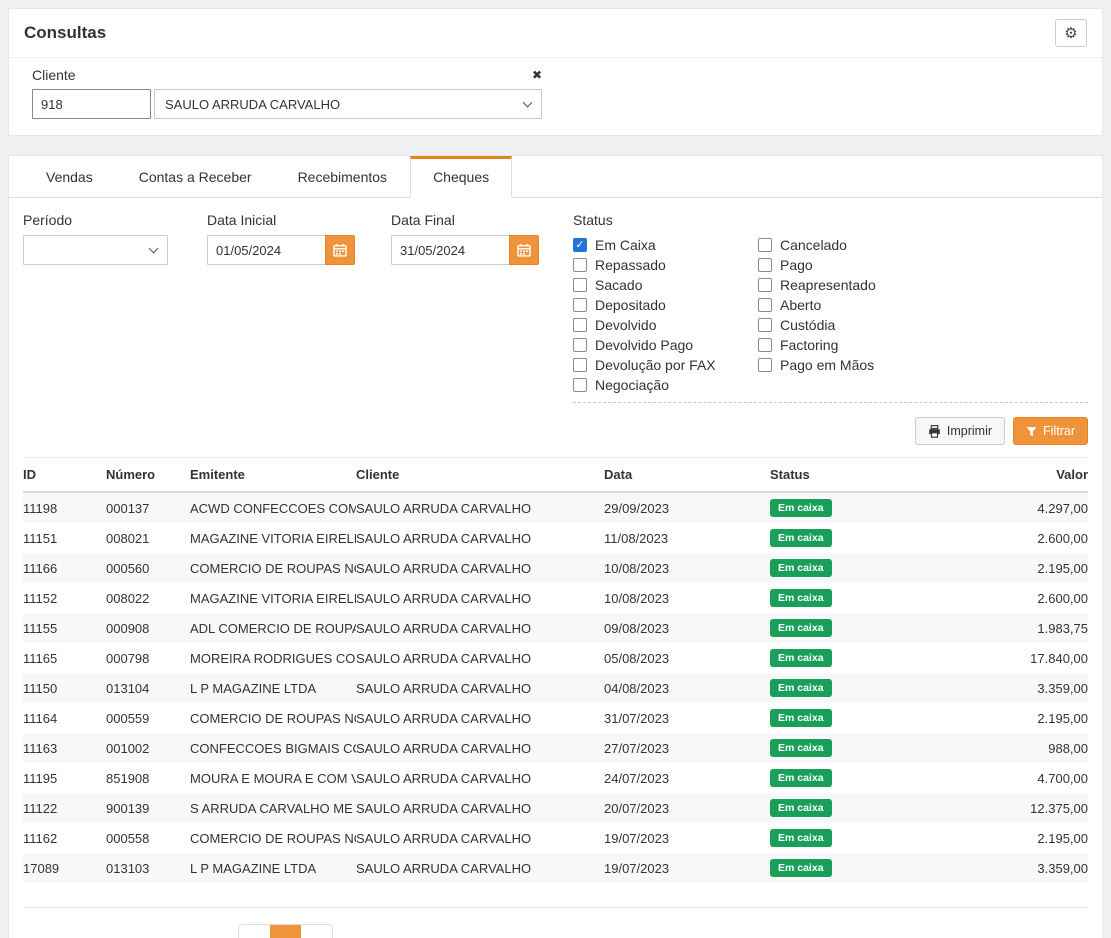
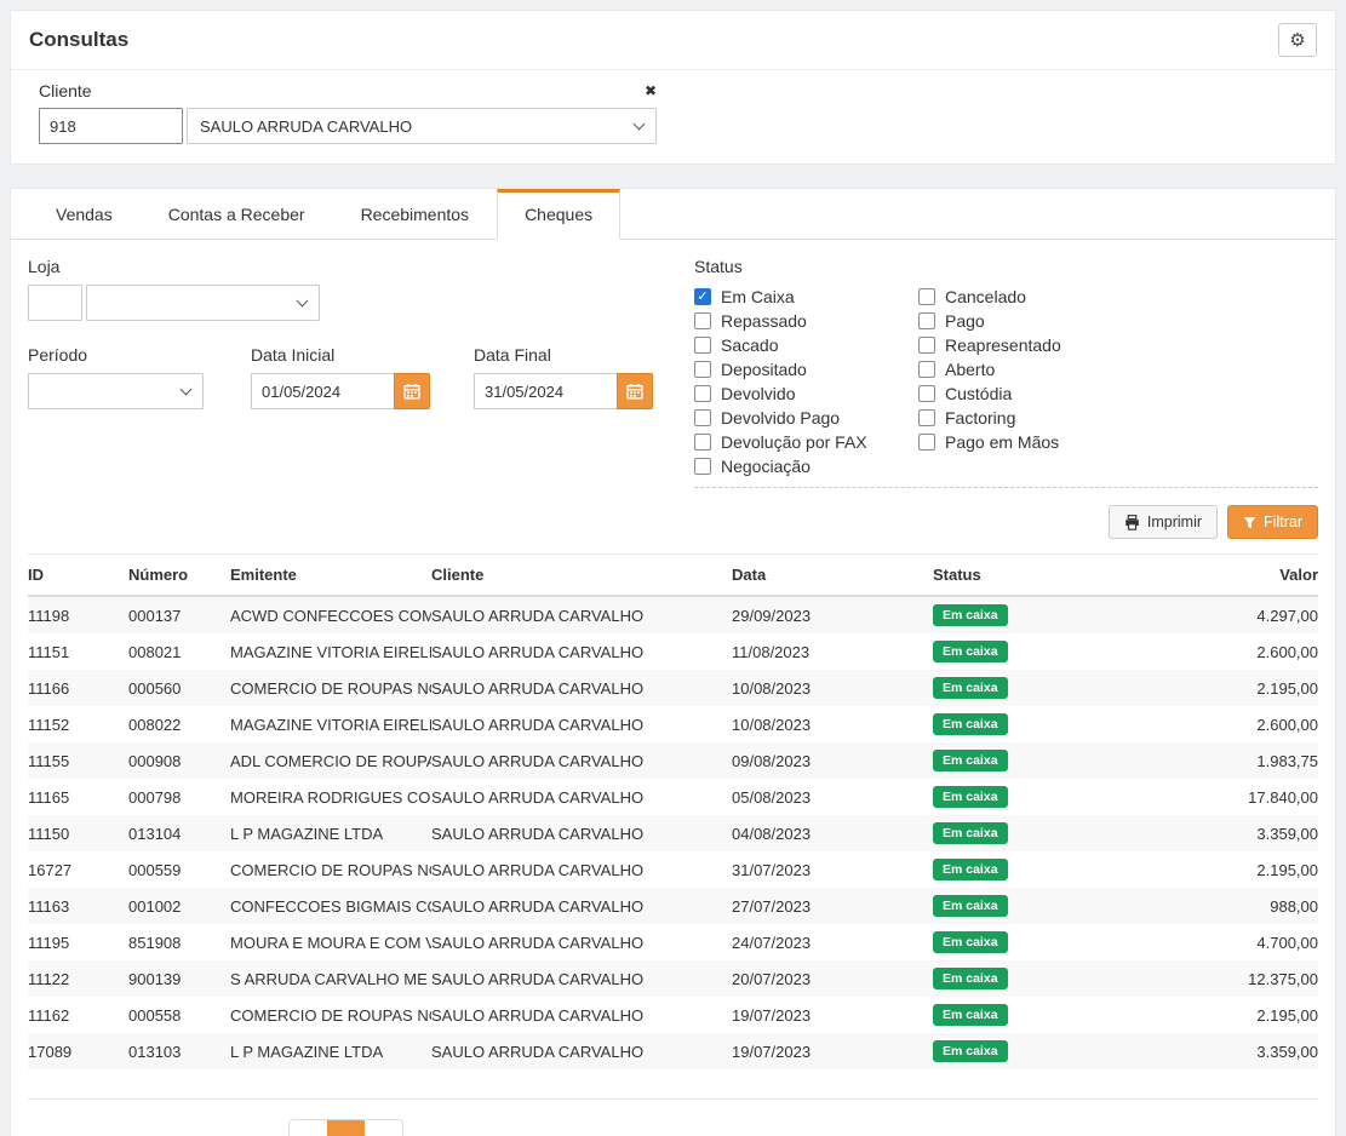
  Consultas
  ⚙
  Cliente
  ✖
  918
  SAULO ARRUDA CARVALHO
  Vendas
  Contas a Receber
  Recebimentos
  Cheques
+ Loja
  Período
  Data Inicial
  01/05/2024
  Data Final
  31/05/2024
  Status
  ✓
  Em Caixa
  Repassado
  Sacado
  Depositado
  Devolvido
  Devolvido Pago
  Devolução por FAX
  Negociação
  Cancelado
  Pago
  Reapresentado
  Aberto
  Custódia
  Factoring
  Pago em Mãos
  Imprimir
  Filtrar
  ID	Número	Emitente	Cliente	Data	Status	Valor
  11198	000137	ACWD CONFECCOES COM	SAULO ARRUDA CARVALHO	29/09/2023	Em caixa	4.297,00
  11151	008021	MAGAZINE VITORIA EIRELI	SAULO ARRUDA CARVALHO	11/08/2023	Em caixa	2.600,00
  11166	000560	COMERCIO DE ROUPAS N	SAULO ARRUDA CARVALHO	10/08/2023	Em caixa	2.195,00
  11152	008022	MAGAZINE VITORIA EIRELI	SAULO ARRUDA CARVALHO	10/08/2023	Em caixa	2.600,00
  11155	000908	ADL COMERCIO DE ROUP	SAULO ARRUDA CARVALHO	09/08/2023	Em caixa	1.983,75
  11165	000798	MOREIRA RODRIGUES CO	SAULO ARRUDA CARVALHO	05/08/2023	Em caixa	17.840,00
  11150	013104	L P MAGAZINE LTDA	SAULO ARRUDA CARVALHO	04/08/2023	Em caixa	3.359,00
- 11164	000559	COMERCIO DE ROUPAS N	SAULO ARRUDA CARVALHO	31/07/2023	Em caixa	2.195,00
+ 16727	000559	COMERCIO DE ROUPAS N	SAULO ARRUDA CARVALHO	31/07/2023	Em caixa	2.195,00
  11163	001002	CONFECCOES BIGMAIS C	SAULO ARRUDA CARVALHO	27/07/2023	Em caixa	988,00
  11195	851908	MOURA E MOURA E COM V	SAULO ARRUDA CARVALHO	24/07/2023	Em caixa	4.700,00
  11122	900139	S ARRUDA CARVALHO ME	SAULO ARRUDA CARVALHO	20/07/2023	Em caixa	12.375,00
  11162	000558	COMERCIO DE ROUPAS N	SAULO ARRUDA CARVALHO	19/07/2023	Em caixa	2.195,00
  17089	013103	L P MAGAZINE LTDA	SAULO ARRUDA CARVALHO	19/07/2023	Em caixa	3.359,00
